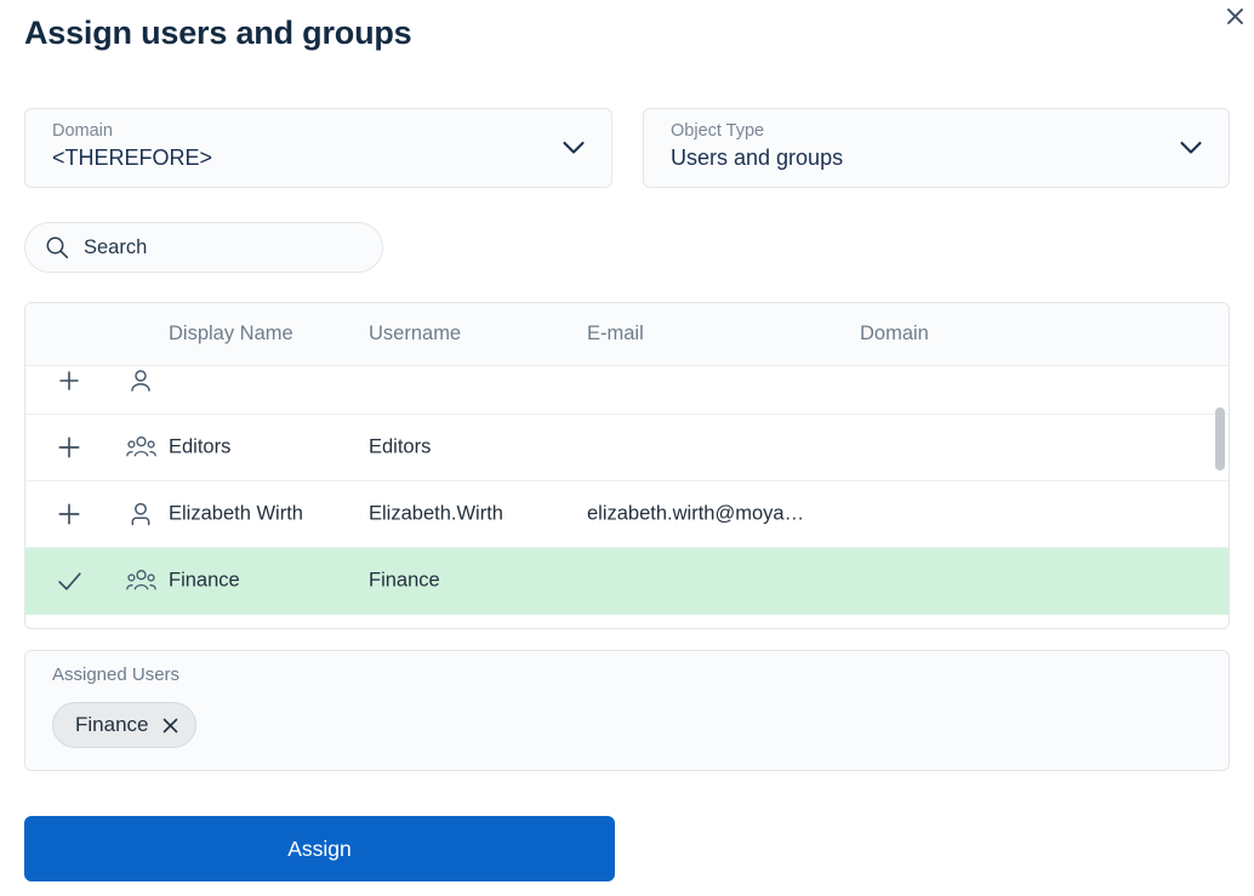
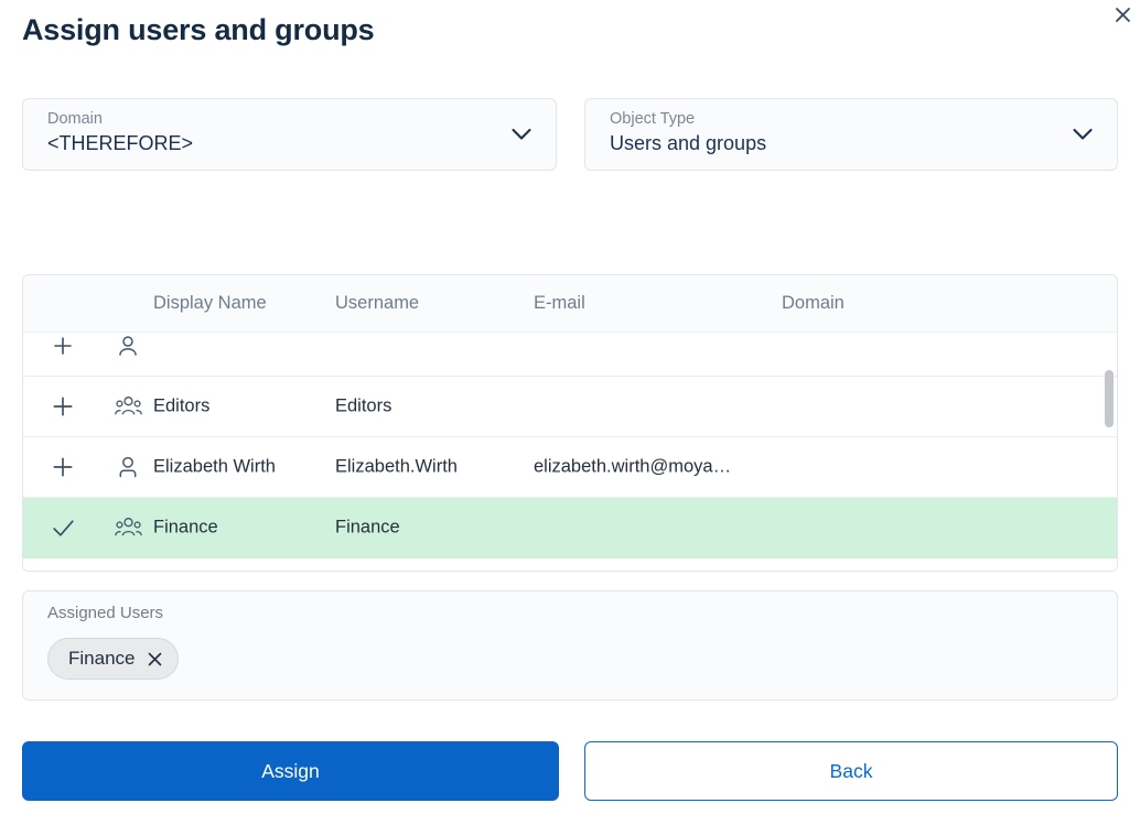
  Assign users and groups
  Domain
  <THEREFORE>
  Object Type
  Users and groups
- Search
  Display Name
  Username
  E-mail
  Domain
  Editors
  Editors
  Elizabeth Wirth
  Elizabeth.Wirth
  elizabeth.wirth@moya…
  Finance
  Finance
  Assigned Users
  Finance
  Assign
+ Back
